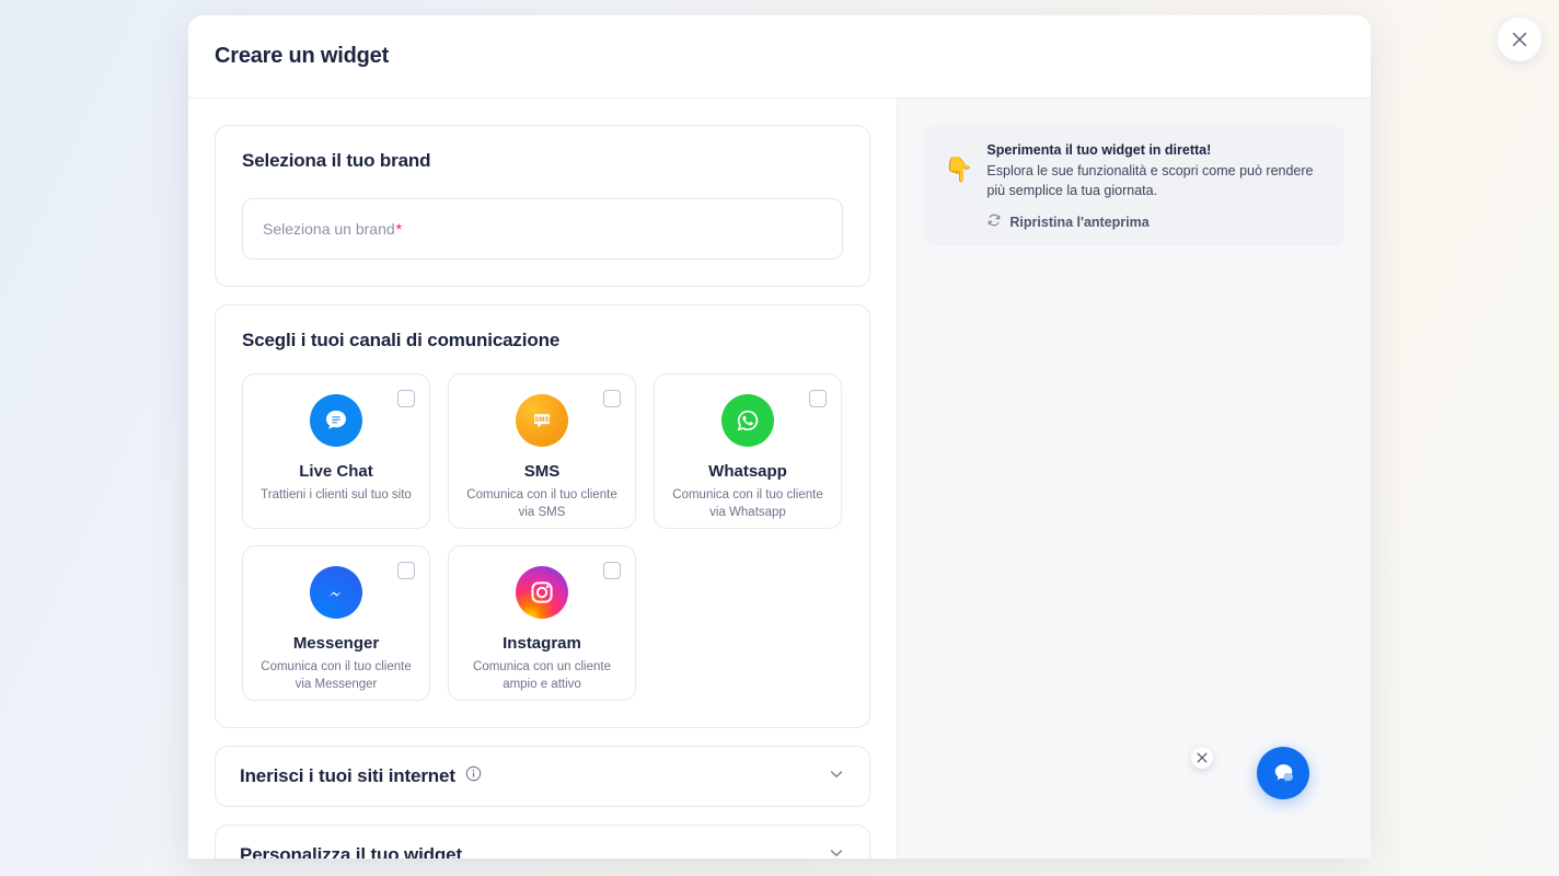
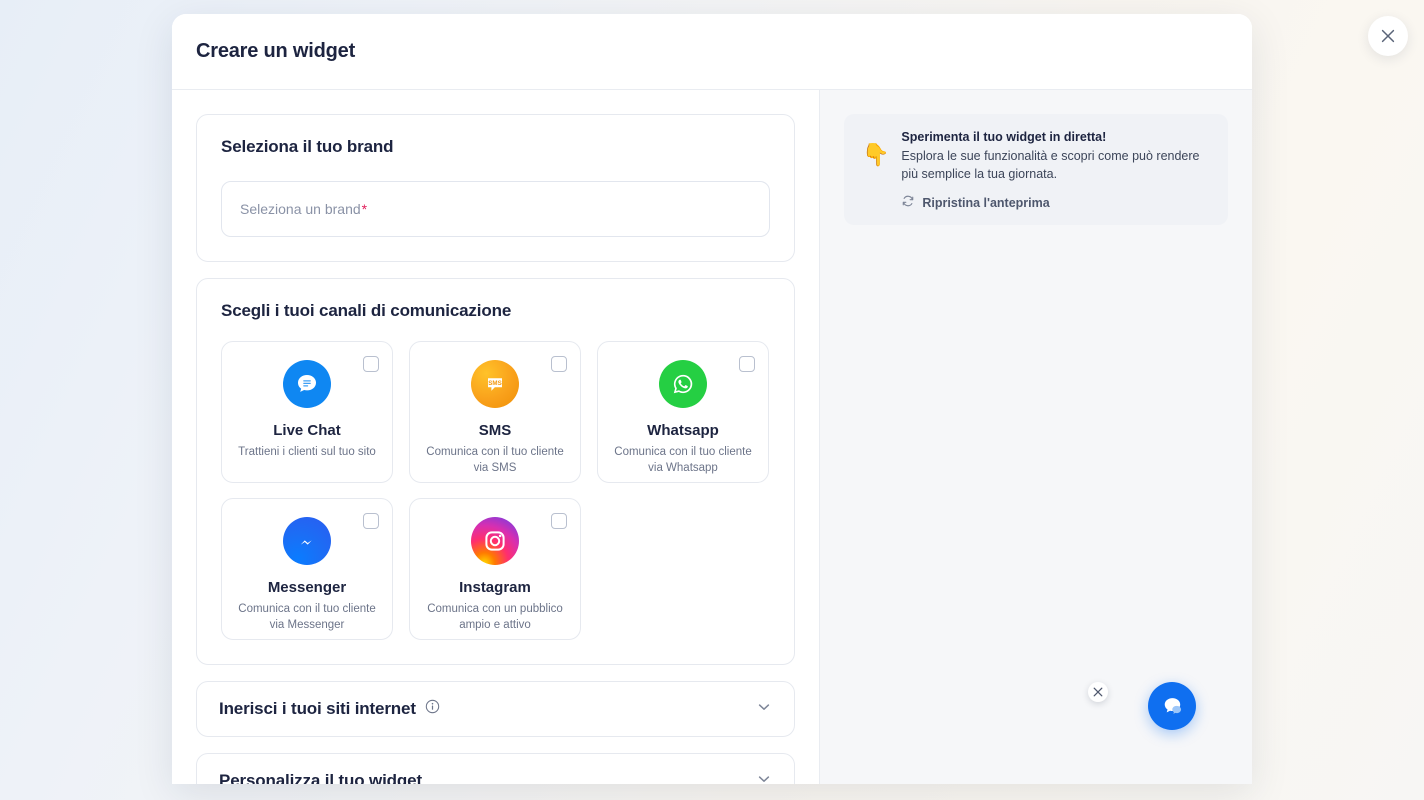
  Creare un widget
  Seleziona il tuo brand
  Seleziona un brand
  *
  Scegli i tuoi canali di comunicazione
  Live Chat
  Trattieni i clienti sul tuo sito
  SMS
  Comunica con il tuo cliente via SMS
  Whatsapp
  Comunica con il tuo cliente via Whatsapp
  Messenger
  Comunica con il tuo cliente via Messenger
  Instagram
- Comunica con un cliente ampio e attivo
+ Comunica con un pubblico ampio e attivo
  Inerisci i tuoi siti internet
  Personalizza il tuo widget
  👇
  Sperimenta il tuo widget in diretta!
  Esplora le sue funzionalità e scopri come può rendere più semplice la tua giornata.
  Ripristina l'anteprima
